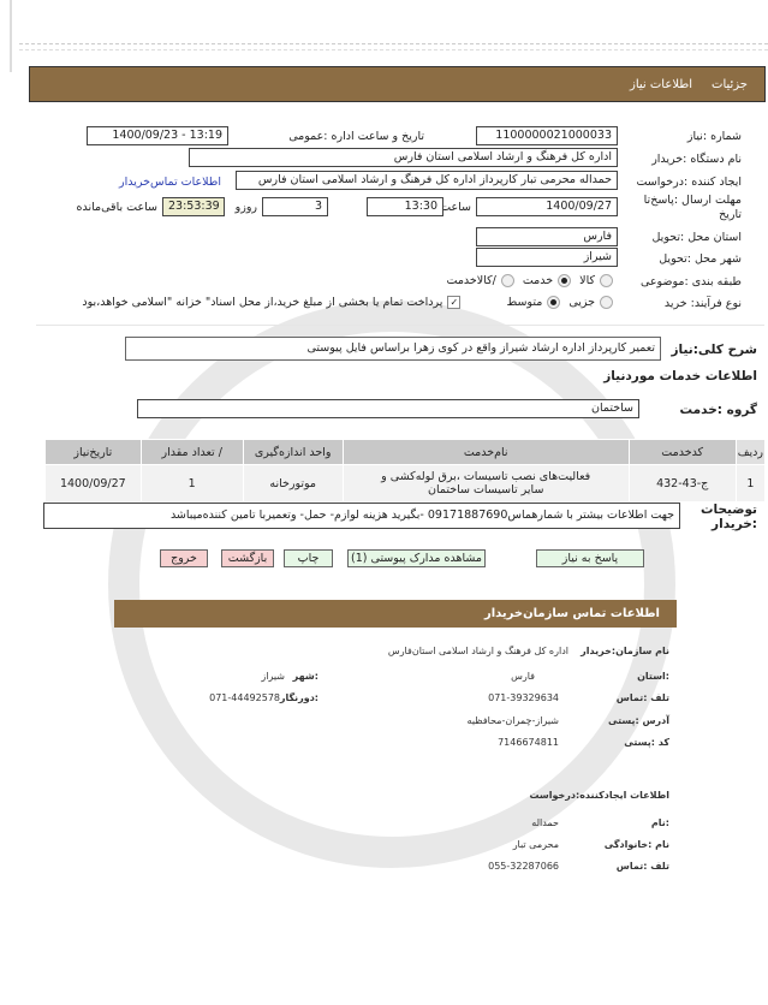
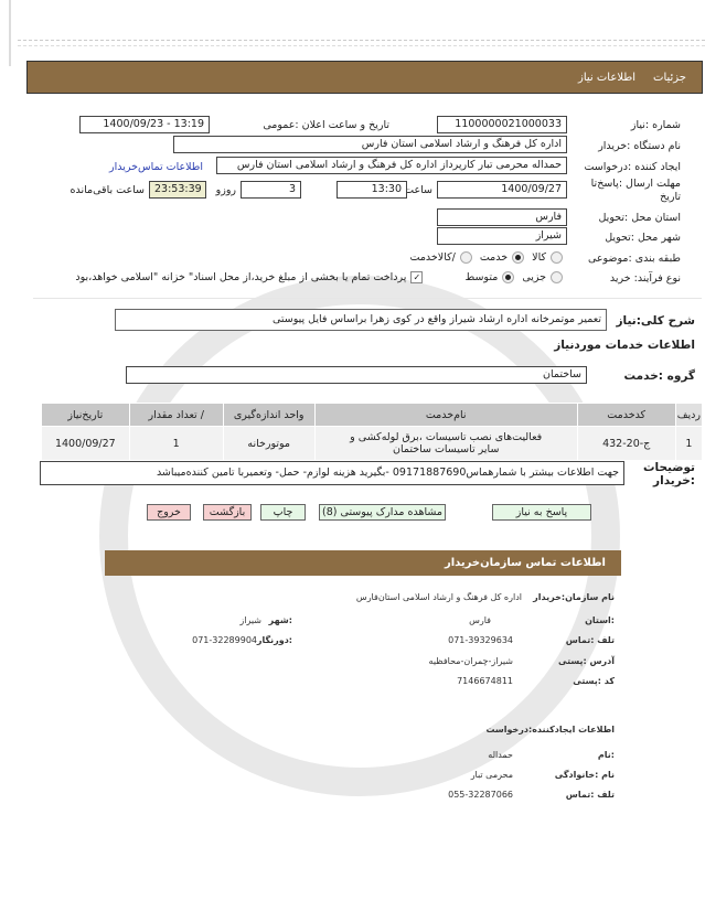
  جزئیات
  اطلاعات نیاز
  شماره :نیاز
  1100000021000033
- تاریخ و ساعت اداره :عمومی
+ تاریخ و ساعت اعلان :عمومی
  1400/09/23 - 13:19
  نام دستگاه :خریدار
  اداره کل فرهنگ و ارشاد اسلامی استان فارس
  ایجاد کننده :درخواست
  حمداله محرمی تبار کارپرداز اداره کل فرهنگ و ارشاد اسلامی استان فارس
  اطلاعات تماس‌خریدار
  مهلت ارسال :پاسخ‌تا تاریخ
  1400/09/27
  ساعت
  13:30
  3
  روزو
  23:53:39
  ساعت باقی‌مانده
  استان محل :تحویل
  فارس
  شهر محل :تحویل
  شیراز
  طبقه بندی :موضوعی
  کالا خدمت /کالاخدمت
  نوع فرآیند: خرید
  جزیی متوسط ✓پرداخت تمام یا بخشی از مبلغ خرید،از محل اسناد" خزانه "اسلامی خواهد،بود
  شرح کلی:نیاز
- تعمیر کارپرداز اداره ارشاد شیراز واقع در کوی زهرا براساس فایل پیوستی
+ تعمیر موتمرخانه اداره ارشاد شیراز واقع در کوی زهرا براساس فایل پیوستی
  اطلاعات خدمات موردنیاز
  گروه :خدمت
  ساختمان
  ردیف	کدخدمت	نام‌خدمت	واحد اندازه‌گیری	/ تعداد مقدار	تاریخ‌نیاز
- 1	ج-43-432	فعالیت‌های نصب تاسیسات ،برق لوله‌کشی وسایر تاسیسات ساختمان	موتورخانه	1	1400/09/27
+ 1	ج-20-432	فعالیت‌های نصب تاسیسات ،برق لوله‌کشی وسایر تاسیسات ساختمان	موتورخانه	1	1400/09/27
  توضیحات :خریدار
  جهت اطلاعات بیشتر با شمارهماس09171887690 -بگیرید هزینه لوازم- حمل- وتعمیربا تامین کننده‌میباشد
  پاسخ به نیاز
- مشاهده مدارک پیوستی (1)
+ مشاهده مدارک پیوستی (8)
  چاپ
  بازگشت
  خروج
  اطلاعات تماس سازمان‌خریدار
  نام سازمان:خریدار
  اداره کل فرهنگ و ارشاد اسلامی استانفارس
  :استان
  فارس
  :شهر
  شیراز
  تلف :تماس
  071-39329634
  :دورنگار
- 071-44492578
+ 071-32289904
  آدرس :پستی
  شیراز-چمران-محافظیه
  کد :پستی
  7146674811
  اطلاعات ایجادکننده:درخواست
  :نام
  حمداله
  نام :خانوادگی
  محرمی تبار
  تلف :تماس
  055-32287066
